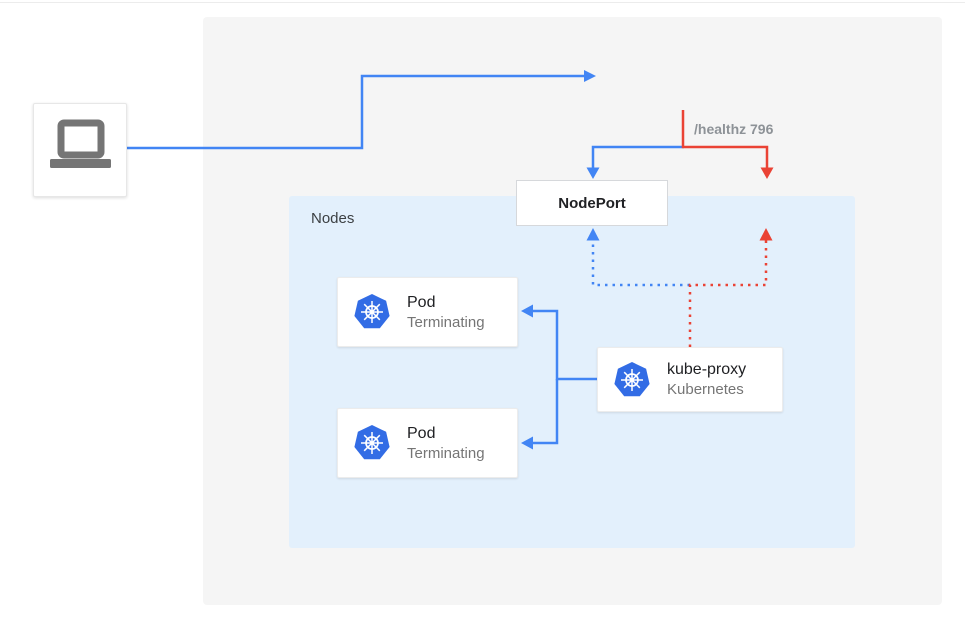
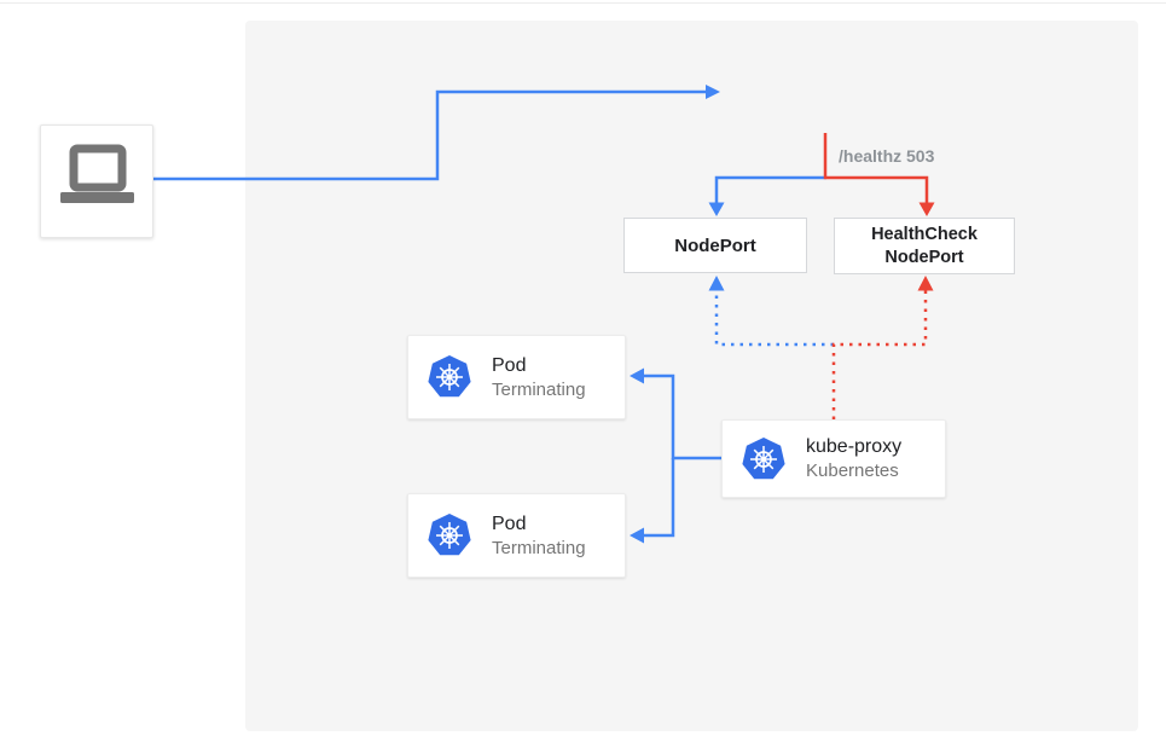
- Nodes
- /healthz 796
+ /healthz 503
  NodePort
+ HealthCheck NodePort
  Pod
  Terminating
  Pod
  Terminating
  kube-proxy
  Kubernetes
